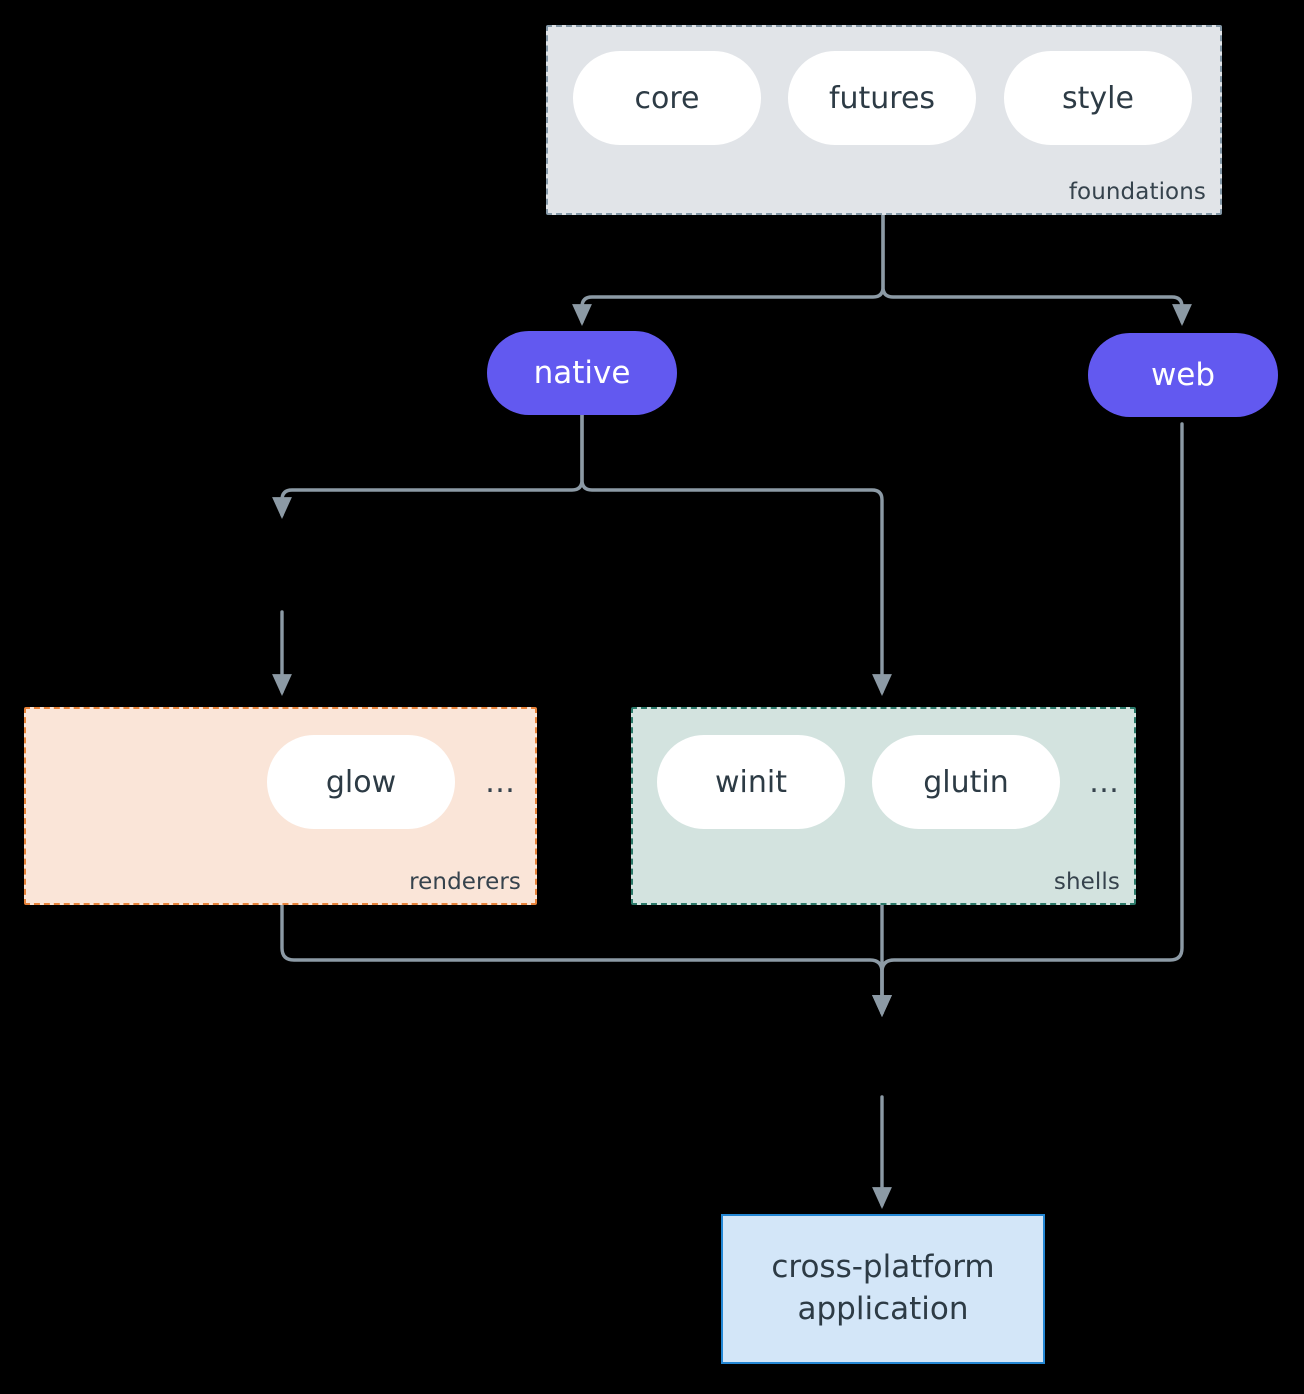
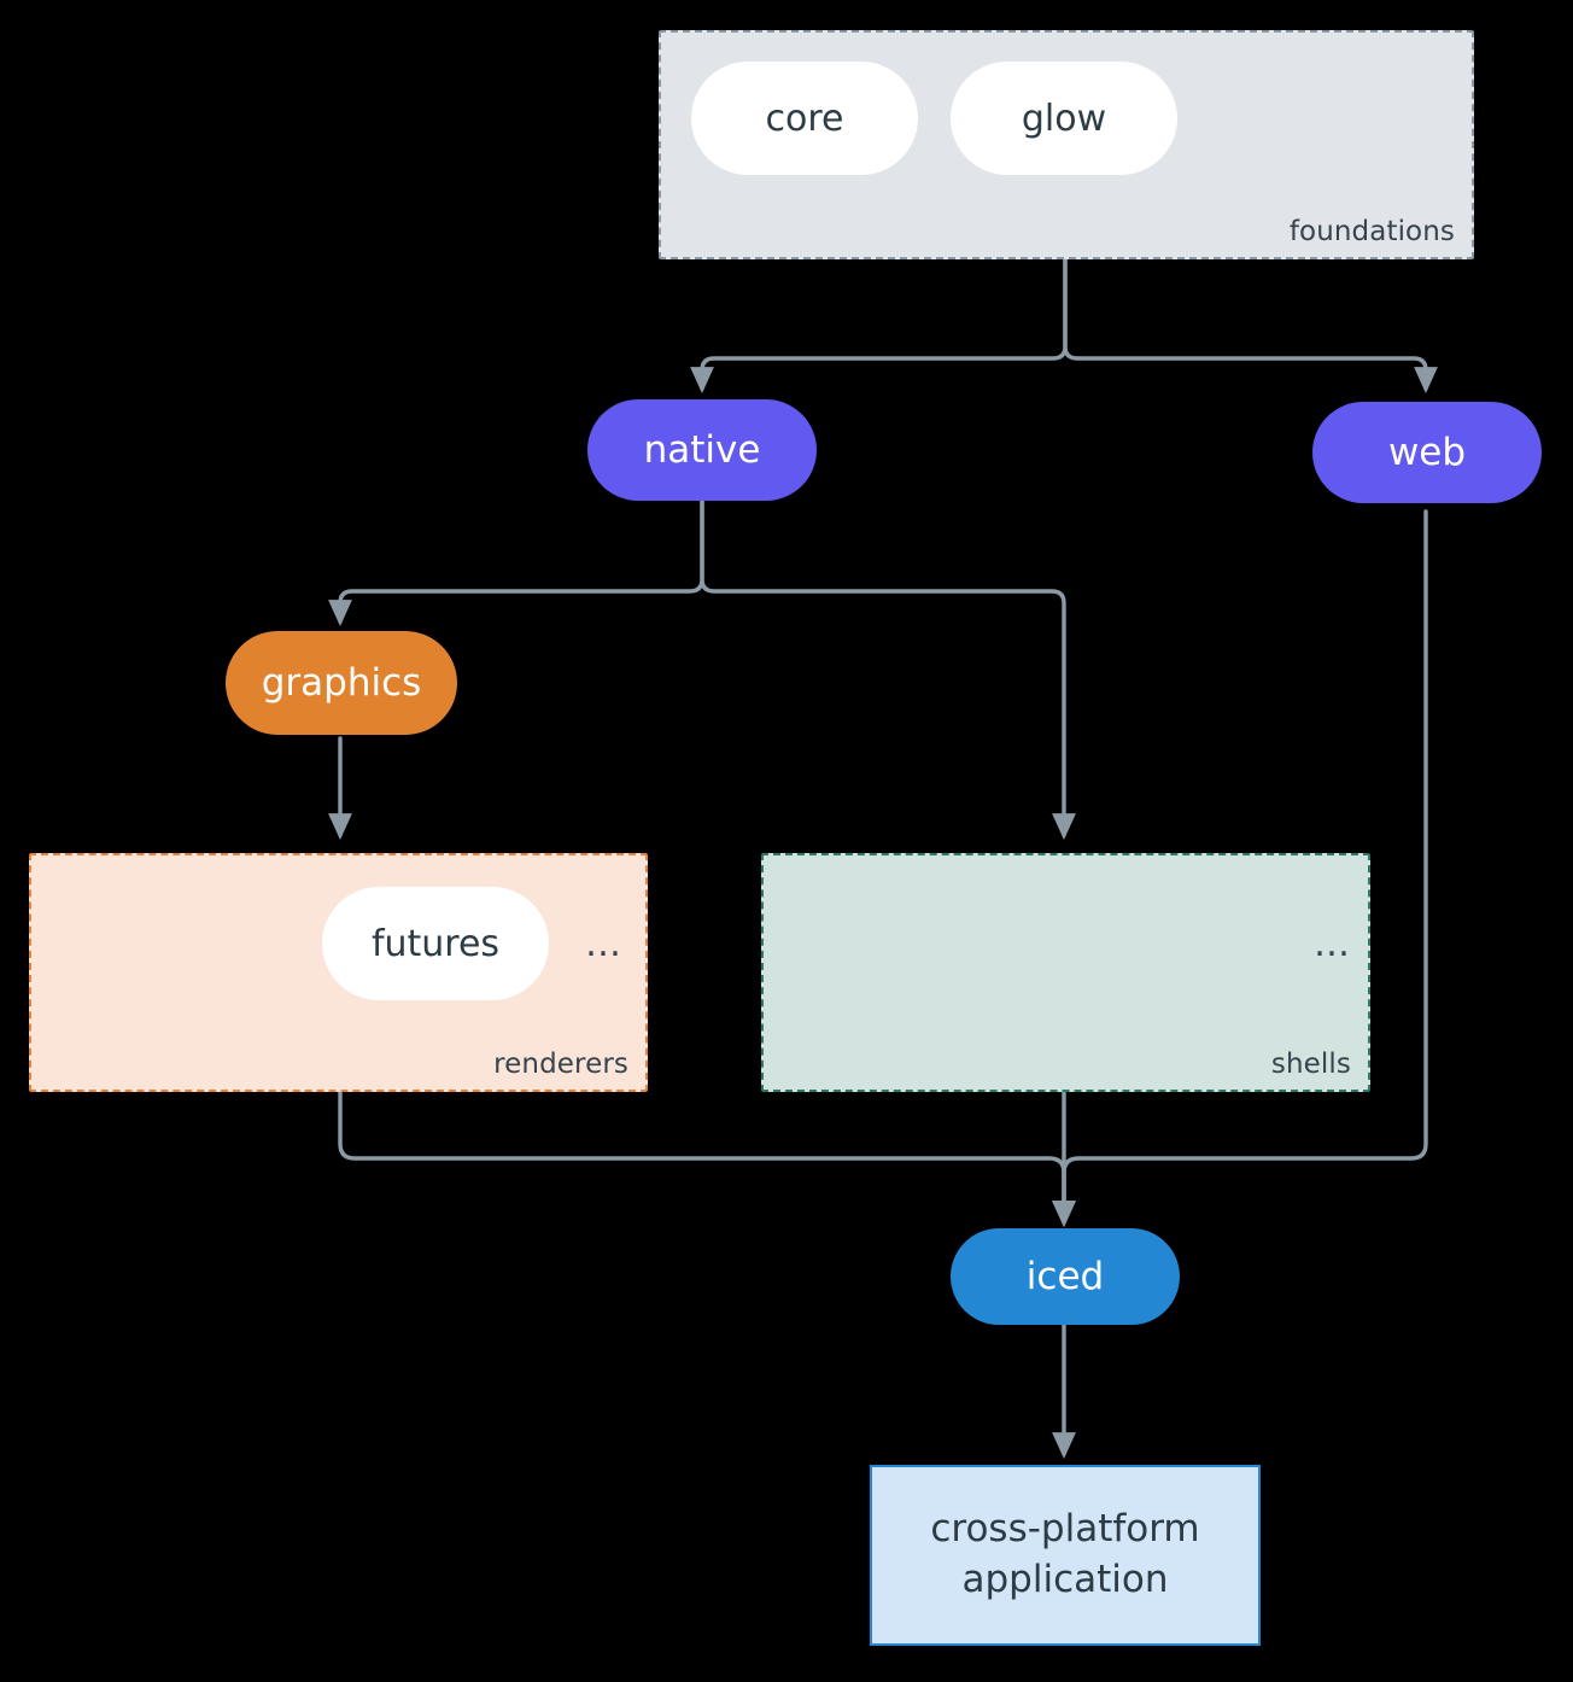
  foundations
  core
- futures
+ glow
- style
  native
  web
+ graphics
  renderers
- glow
+ futures
  …
  shells
- winit
- glutin
  …
+ iced
  cross-platform
  application
